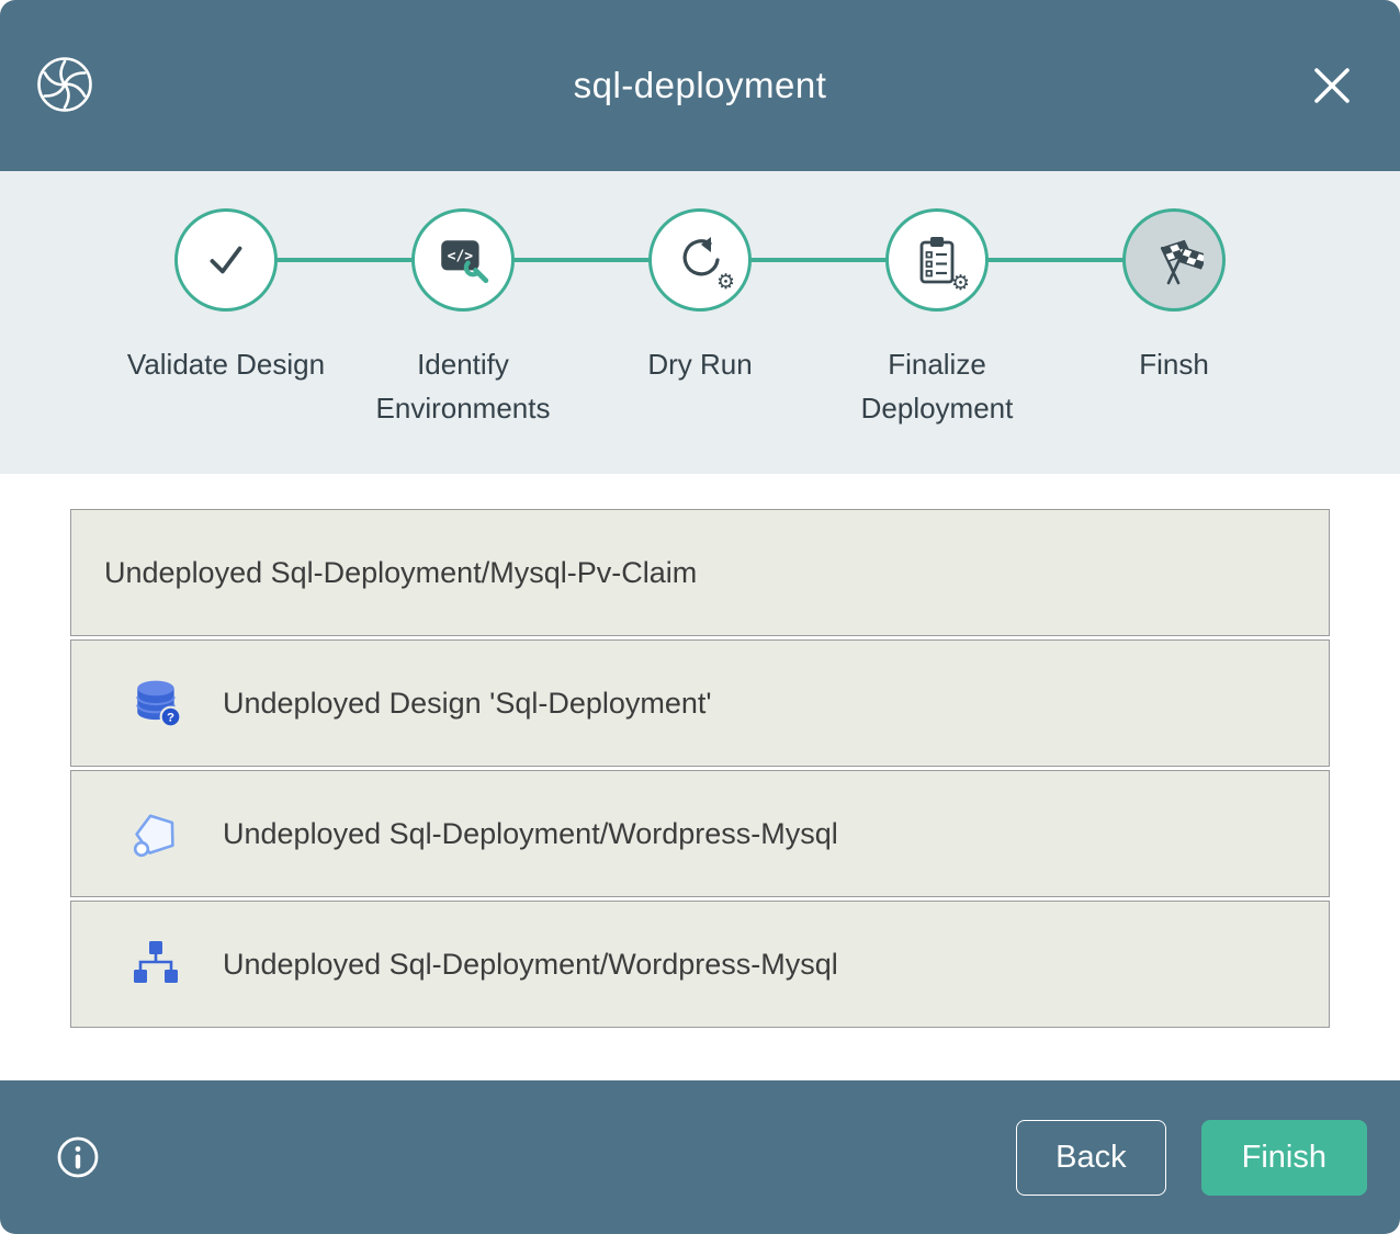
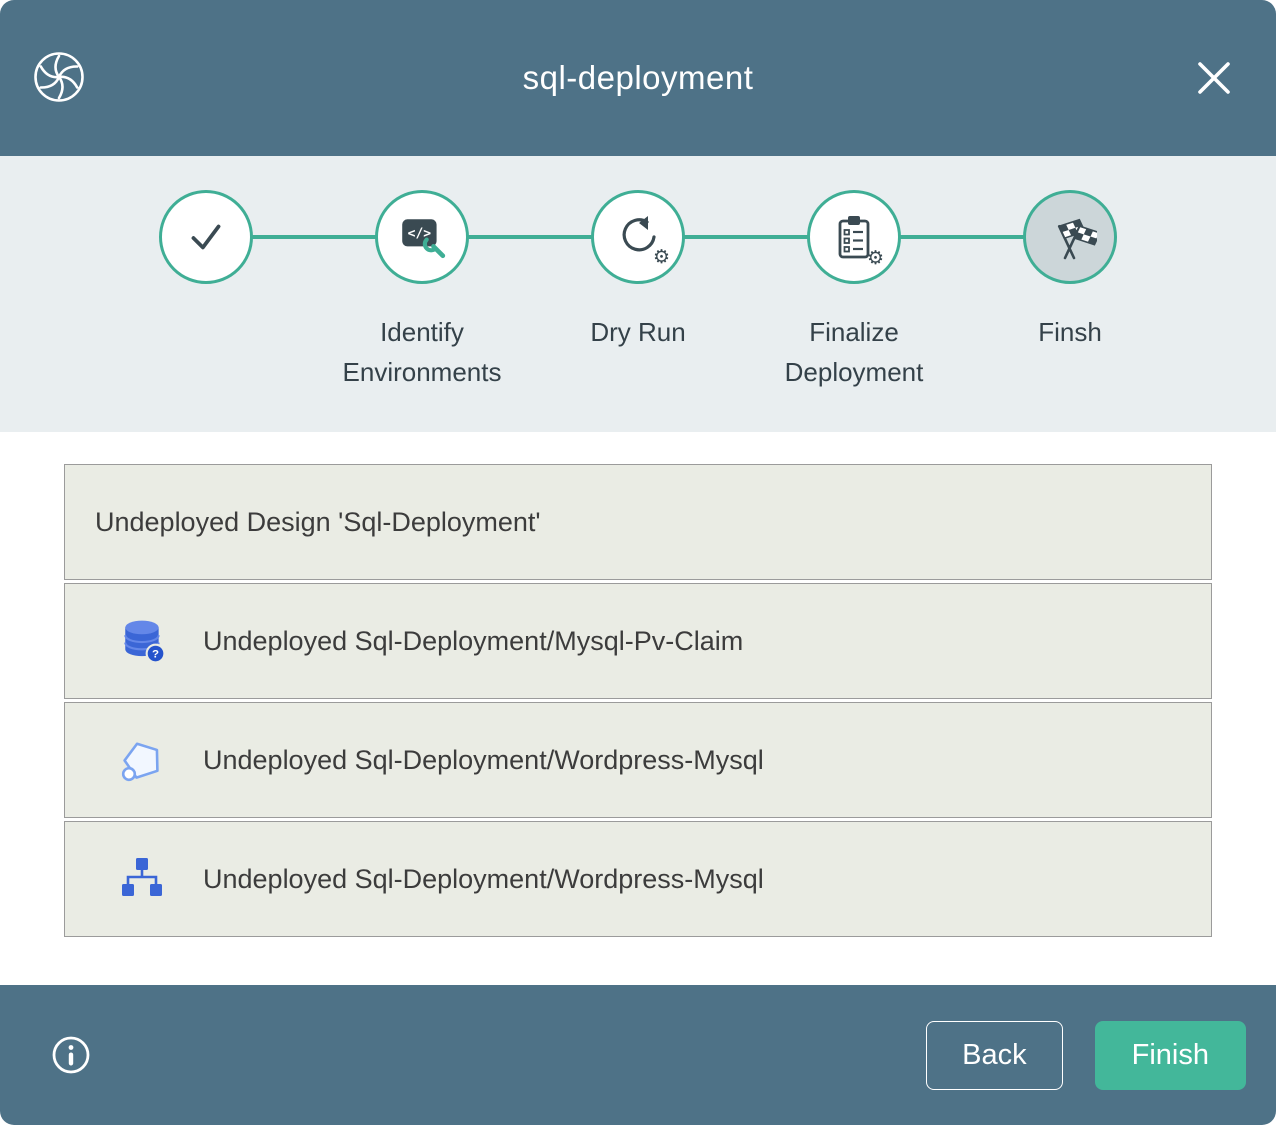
  sql-deployment
- Validate Design
  </>
  Identify Environments
  ⚙
  Dry Run
  ⚙
  Finalize Deployment
  Finsh
- Undeployed Sql-Deployment/Mysql-Pv-Claim
+ Undeployed Design 'Sql-Deployment'
  ?
- Undeployed Design 'Sql-Deployment'
+ Undeployed Sql-Deployment/Mysql-Pv-Claim
  Undeployed Sql-Deployment/Wordpress-Mysql
  Undeployed Sql-Deployment/Wordpress-Mysql
  Back
  Finish
